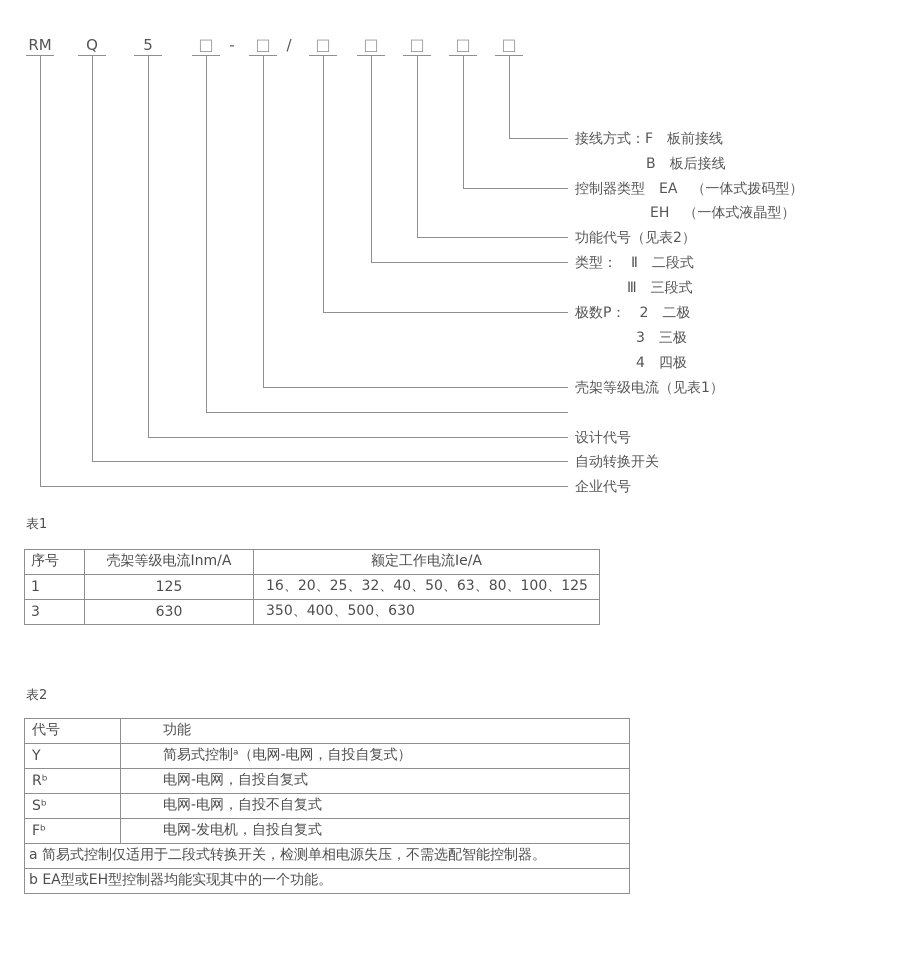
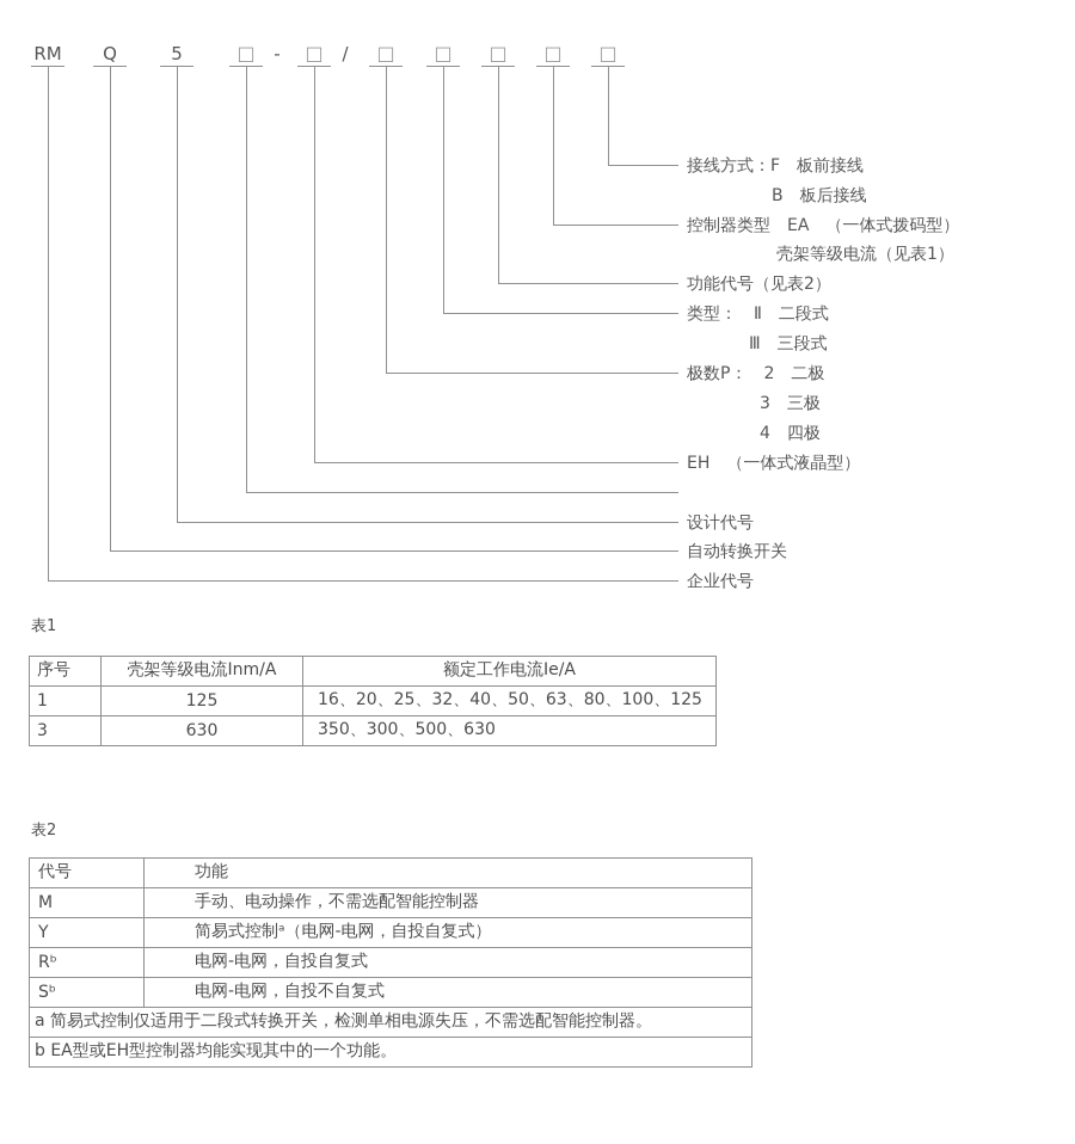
  RM
  Q
  5
  □
  -
  □
  /
  □
  □
  □
  □
  □
  接线方式：F 板前接线
  B 板后接线
  控制器类型 EA （一体式拨码型）
- EH （一体式液晶型）
+ 壳架等级电流（见表1）
  功能代号（见表2）
  类型： Ⅱ 二段式
  Ⅲ 三段式
  极数P： 2 二极
  3 三极
  4 四极
- 壳架等级电流（见表1）
+ EH （一体式液晶型）
  设计代号
  自动转换开关
  企业代号
  表1
  序号	壳架等级电流Inm/A	额定工作电流Ie/A
  1	125	16、20、25、32、40、50、63、80、100、125
- 3	630	350、400、500、630
+ 3	630	350、300、500、630
  表2
  代号	功能
+ M	手动、电动操作，不需选配智能控制器
  Y	简易式控制ᵃ（电网-电网，自投自复式）
  Rᵇ	电网-电网，自投自复式
  Sᵇ	电网-电网，自投不自复式
- Fᵇ	电网-发电机，自投自复式
  a 简易式控制仅适用于二段式转换开关，检测单相电源失压，不需选配智能控制器。
  b EA型或EH型控制器均能实现其中的一个功能。
